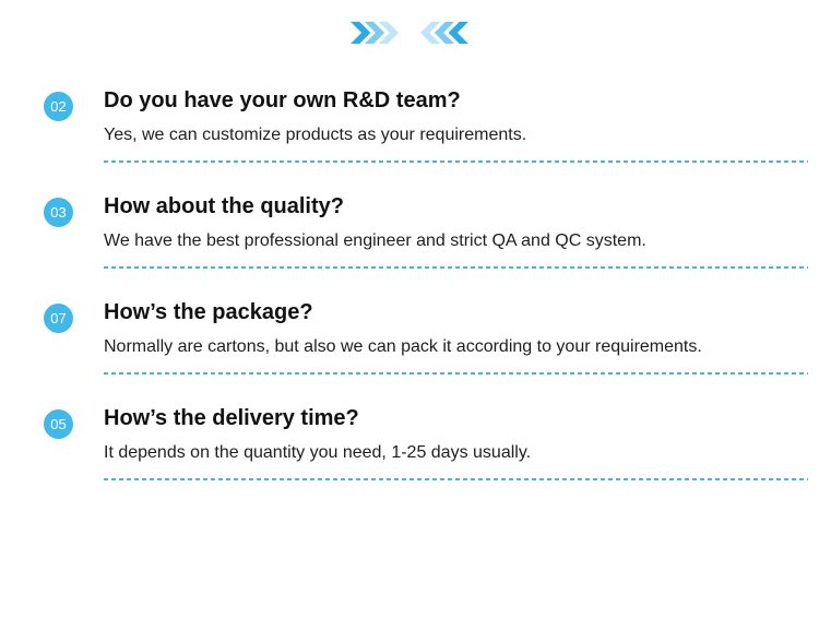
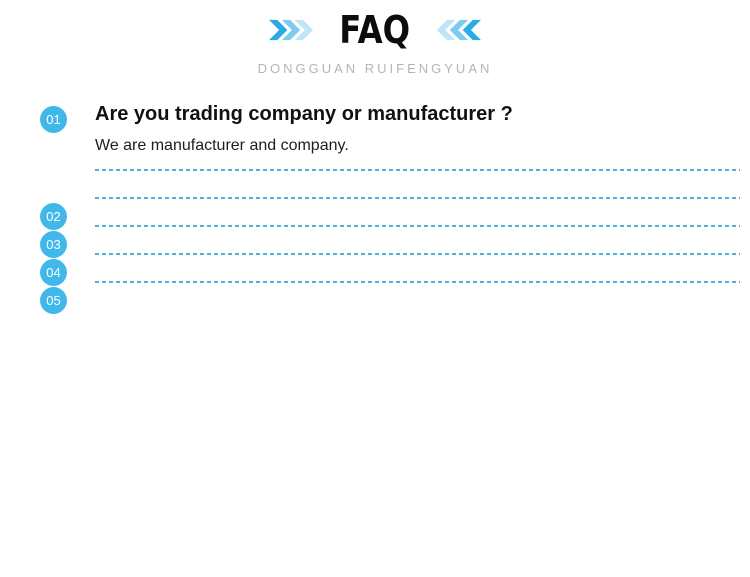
+ FAQ
+ DONGGUAN RUIFENGYUAN
+ 01
+ Are you trading company or manufacturer ?
+ We are manufacturer and company.
  02
- Do you have your own R&D team?
- Yes, we can customize products as your requirements.
  03
- How about the quality?
- We have the best professional engineer and strict QA and QC system.
- 07
+ 04
- How’s the package?
- Normally are cartons, but also we can pack it according to your requirements.
  05
- How’s the delivery time?
- It depends on the quantity you need, 1-25 days usually.
